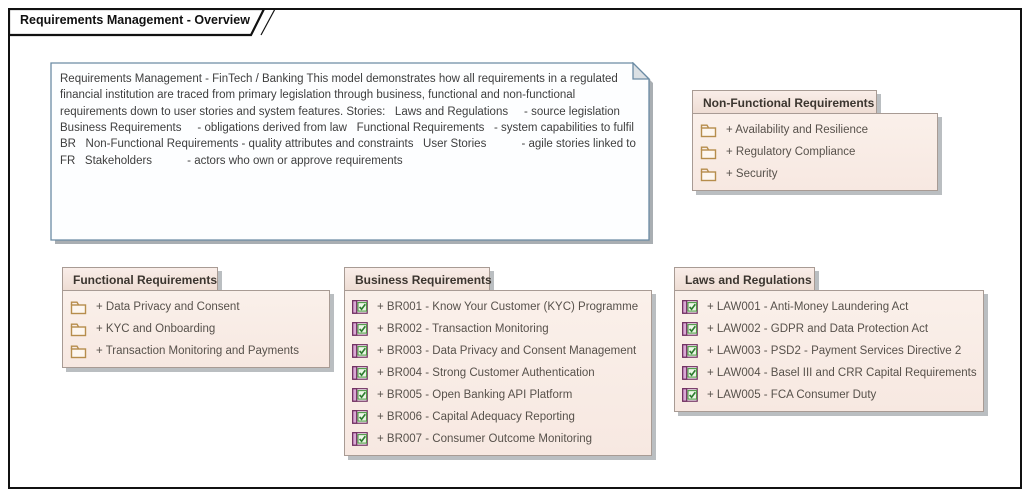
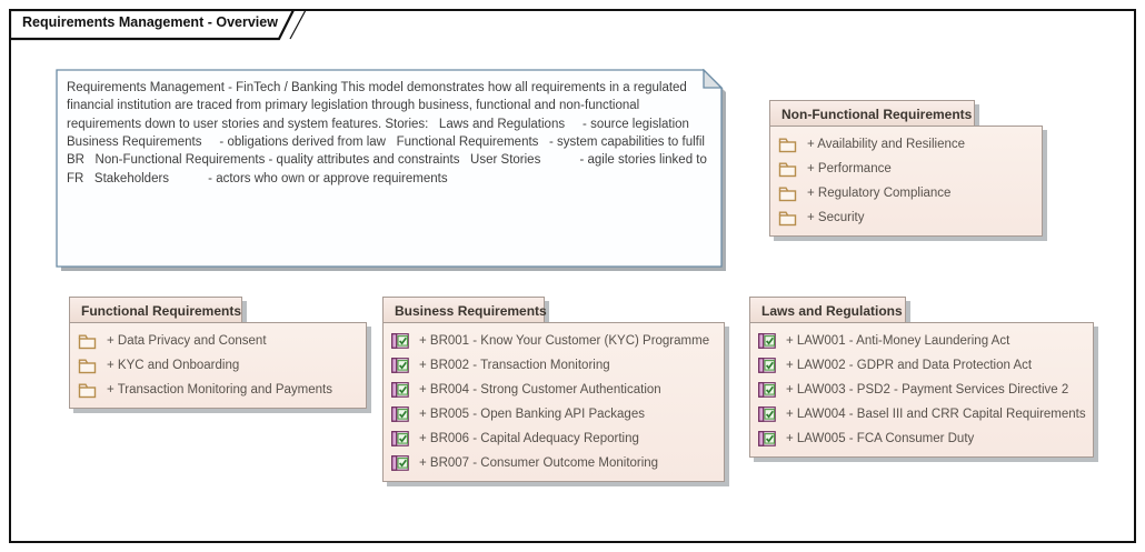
  Requirements Management - Overview
  Requirements Management - FinTech / Banking This model demonstrates how all requirements in a regulated financial institution are traced from primary legislation through business, functional and non-functional requirements down to user stories and system features. Stories: Laws and Regulations - source legislation Business Requirements - obligations derived from law Functional Requirements - system capabilities to fulfil BR Non-Functional Requirements - quality attributes and constraints User Stories - agile stories linked to FR Stakeholders - actors who own or approve requirements
  Non-Functional Requirements
  + Availability and Resilience
+ + Performance
  + Regulatory Compliance
  + Security
  Functional Requirements
  + Data Privacy and Consent
  + KYC and Onboarding
  + Transaction Monitoring and Payments
  Business Requirements
  + BR001 - Know Your Customer (KYC) Programme
  + BR002 - Transaction Monitoring
- + BR003 - Data Privacy and Consent Management
  + BR004 - Strong Customer Authentication
- + BR005 - Open Banking API Platform
+ + BR005 - Open Banking API Packages
  + BR006 - Capital Adequacy Reporting
  + BR007 - Consumer Outcome Monitoring
  Laws and Regulations
  + LAW001 - Anti-Money Laundering Act
  + LAW002 - GDPR and Data Protection Act
  + LAW003 - PSD2 - Payment Services Directive 2
  + LAW004 - Basel III and CRR Capital Requirements
  + LAW005 - FCA Consumer Duty
